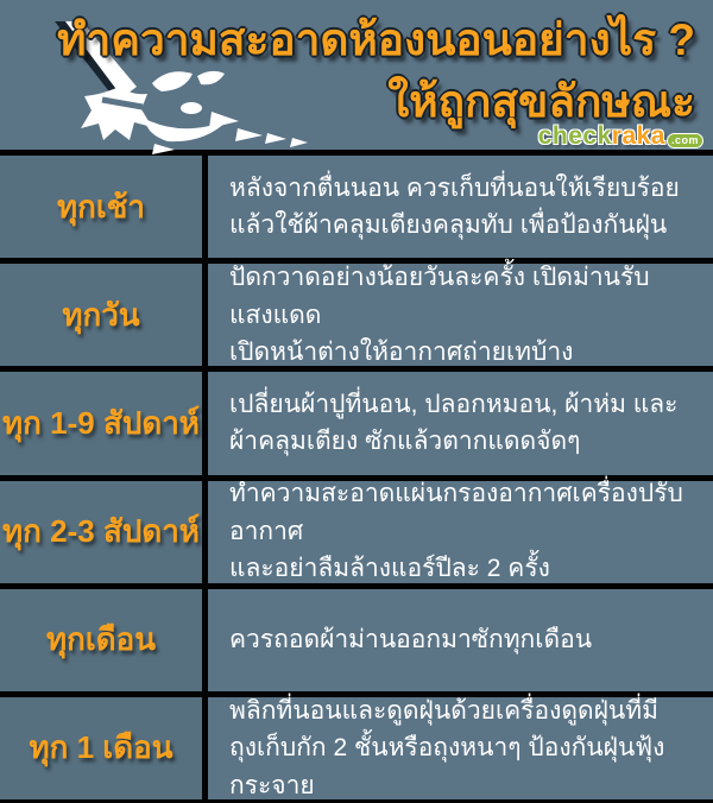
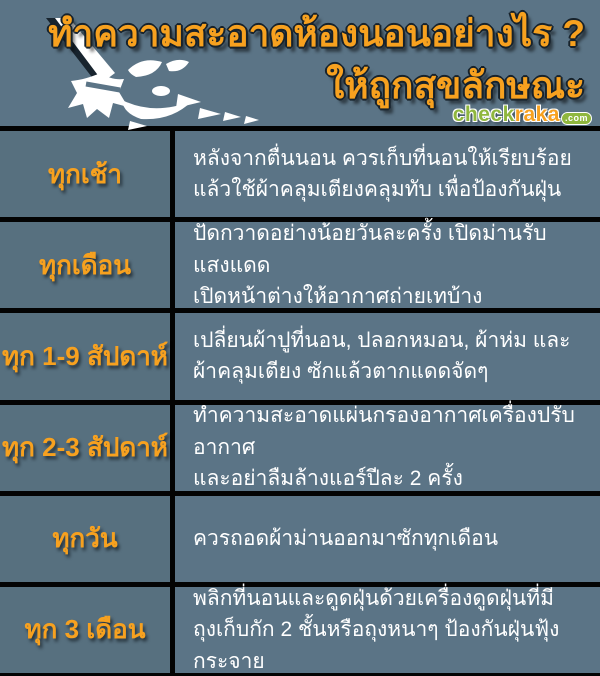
  ทำความสะอาดห้องนอนอย่างไร ?
  ให้ถูกสุขลักษณะ
  checkraka .com
  ทุกเช้า
  หลังจากตื่นนอน ควรเก็บที่นอนให้เรียบร้อย
  แล้วใช้ผ้าคลุมเตียงคลุมทับ เพื่อป้องกันฝุ่น
- ทุกวัน
+ ทุกเดือน
  ปัดกวาดอย่างน้อยวันละครั้ง เปิดม่านรับแสงแดด
  เปิดหน้าต่างให้อากาศถ่ายเทบ้าง
  ทุก 1-9 สัปดาห์
  เปลี่ยนผ้าปูที่นอน, ปลอกหมอน, ผ้าห่ม และ
  ผ้าคลุมเตียง ซักแล้วตากแดดจัดๆ
  ทุก 2-3 สัปดาห์
  ทำความสะอาดแผ่นกรองอากาศเครื่องปรับอากาศ
  และอย่าลืมล้างแอร์ปีละ 2 ครั้ง
- ทุกเดือน
+ ทุกวัน
  ควรถอดผ้าม่านออกมาซักทุกเดือน
- ทุก 1 เดือน
+ ทุก 3 เดือน
  พลิกที่นอนและดูดฝุ่นด้วยเครื่องดูดฝุ่นที่มี
  ถุงเก็บกัก 2 ชั้นหรือถุงหนาๆ ป้องกันฝุ่นฟุ้งกระจาย
